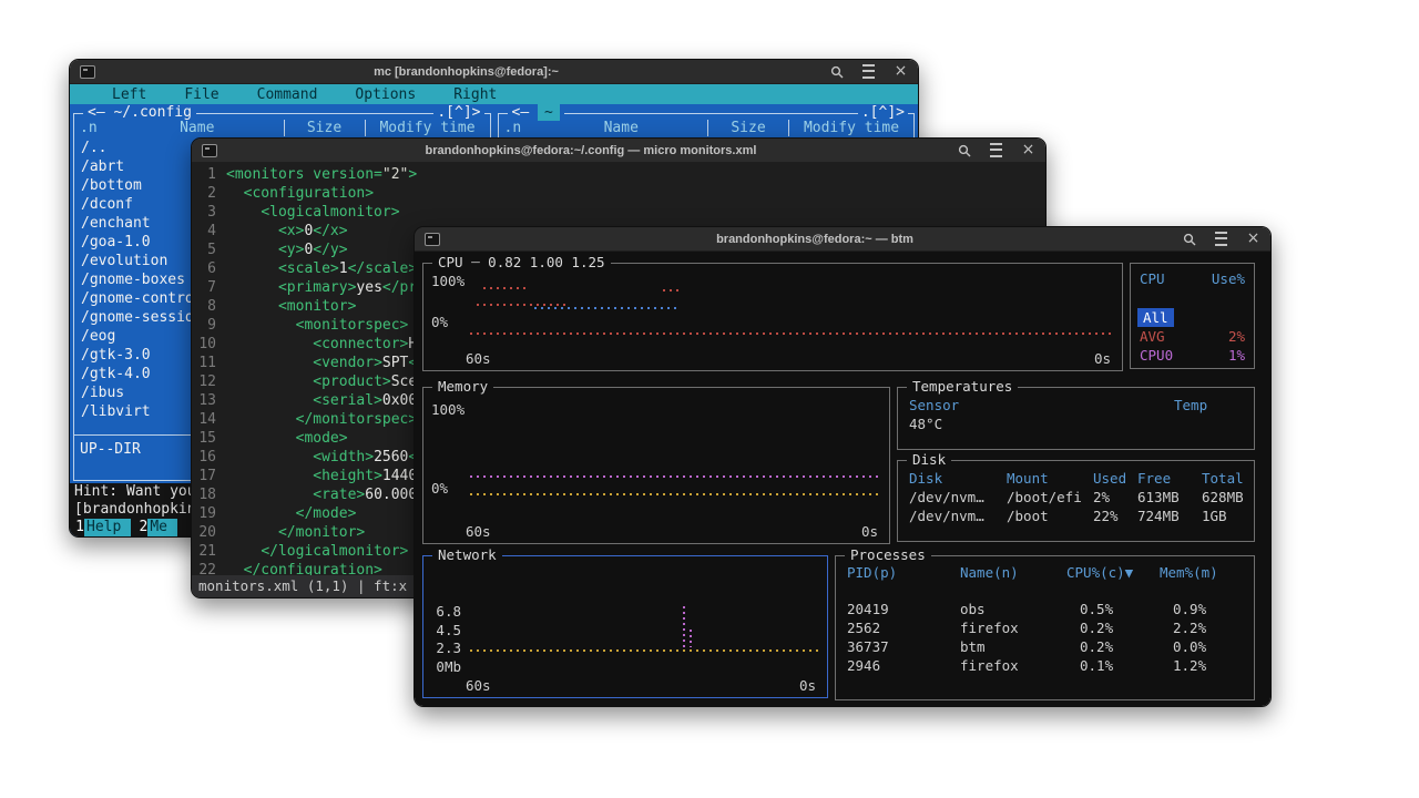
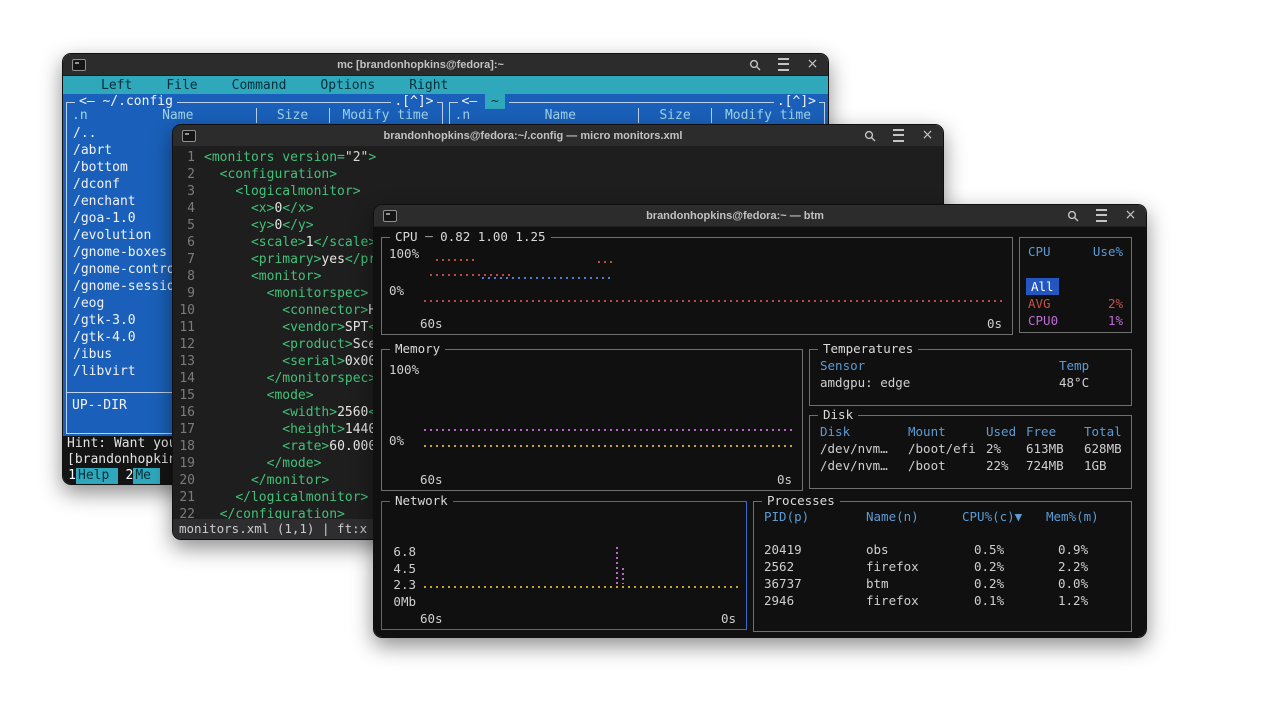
  mc [brandonhopkins@fedora]:~
  ×
  Left
  File
  Command
  Options
  Right
  <— ~/.config
  .[^]>
  .n
  Name
  Size
  Modify time
  /..
  /abrt
  /bottom
  /dconf
  /enchant
  /goa-1.0
  /evolution
  /gnome-boxes
  /gnome-contro
  /gnome-sessio
  /eog
  /gtk-3.0
  /gtk-4.0
  /ibus
  /libvirt
  UP--DIR
  <— ~
  .[^]>
  .n
  Name
  Size
  Modify time
  Hint: Want yo
  [brandonhopki
  1
  Help
  2
  Me
  brandonhopkins@fedora:~/.config — micro monitors.xml
  ×
  1
  <monitors version="2">
  2
  <configuration>
  3
  <logicalmonitor>
  4
  <x>0</x>
  5
  <y>0</y>
  6
  <scale>1</scale>
  7
  <primary>yes</pr
  8
  <monitor>
  9
  <monitorspec>
  10
  <connector>H
  11
  <vendor>SPT<
  12
  <product>Sce
  13
  <serial>0x00
  14
  </monitorspec>
  15
  <mode>
  16
  <width>2560<
  17
  <height>1440
  18
  <rate>60.000
  19
  </mode>
  20
  </monitor>
  21
  </logicalmonitor>
  22
  </configuration>
  monitors.xml (1,1) | ft:x
  brandonhopkins@fedora:~ — btm
  ×
  CPU ─ 0.82 1.00 1.25
  100%
  0%
  60s
  0s
  CPU
  Use%
  All
  AVG
  2%
  CPU0
  1%
  Memory
  100%
  0%
  60s
  0s
  Temperatures
  Sensor
  Temp
+ amdgpu: edge
  48°C
  Disk
  Disk
  Mount
  Used
  Free
  Total
  /dev/nvm…
  /boot/efi
  2%
  613MB
  628MB
  /dev/nvm…
  /boot
  22%
  724MB
  1GB
  Network
  6.8
  4.5
  2.3
  0Mb
  60s
  0s
  Processes
  PID(p)
  Name(n)
  CPU%(c)▼
  Mem%(m)
  20419
  obs
  0.5%
  0.9%
  2562
  firefox
  0.2%
  2.2%
  36737
  btm
  0.2%
  0.0%
  2946
  firefox
  0.1%
  1.2%
